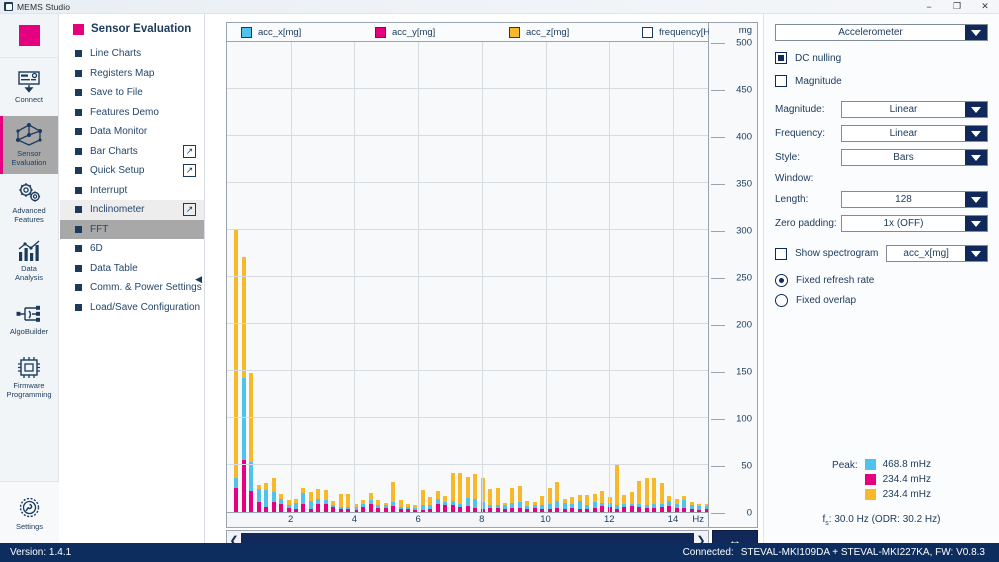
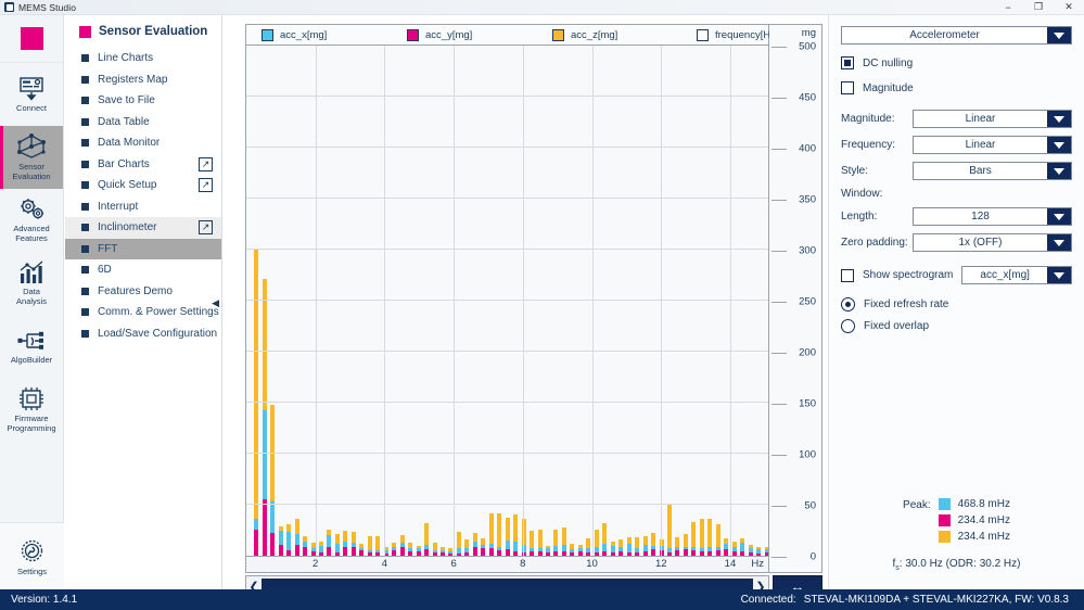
  MEMS Studio
  −
  ❐
  ✕
  Connect
  Sensor
  Evaluation
  Advanced
  Features
  Data
  Analysis
  AlgoBuilder
  Firmware
  Programming
  Settings
  Sensor Evaluation
  Line Charts
  Registers Map
  Save to File
- Features Demo
+ Data Table
  Data Monitor
  Bar Charts
  ↗
  Quick Setup
  ↗
  Interrupt
  Inclinometer
  ↗
  FFT
  6D
- Data Table
+ Features Demo
  Comm. & Power Settings
  Load/Save Configuration
  ◀
  acc_x[mg]
  acc_y[mg]
  acc_z[mg]
  frequency[H
  Hz
  2
  4
  6
  8
  10
  12
  14
  mg
  0
  50
  100
  150
  200
  250
  300
  350
  400
  450
  500
  ❮
  ❯
  ↔
  Accelerometer
  DC nulling
  Magnitude
  Magnitude:
  Linear
  Frequency:
  Linear
  Style:
  Bars
  Window:
  Length:
  128
  Zero padding:
  1x (OFF)
  Show spectrogram
  acc_x[mg]
  Fixed refresh rate
  Fixed overlap
  Peak:
  468.8 mHz
  234.4 mHz
  234.4 mHz
  f : 30.0 Hz (ODR: 30.2 Hz)
  Version: 1.4.1
  Connected:
  STEVAL-MKI109DA + STEVAL-MKI227KA, FW: V0.8.3
